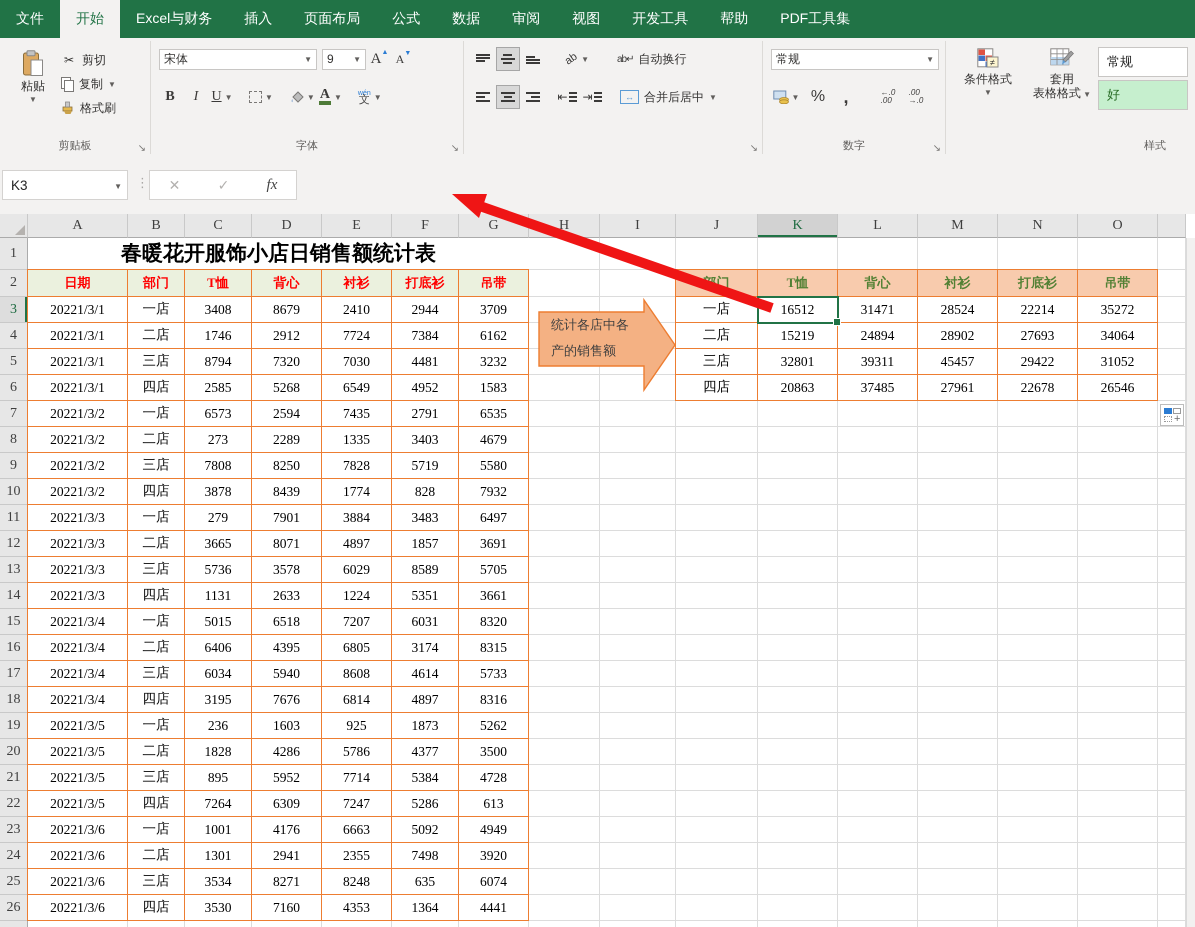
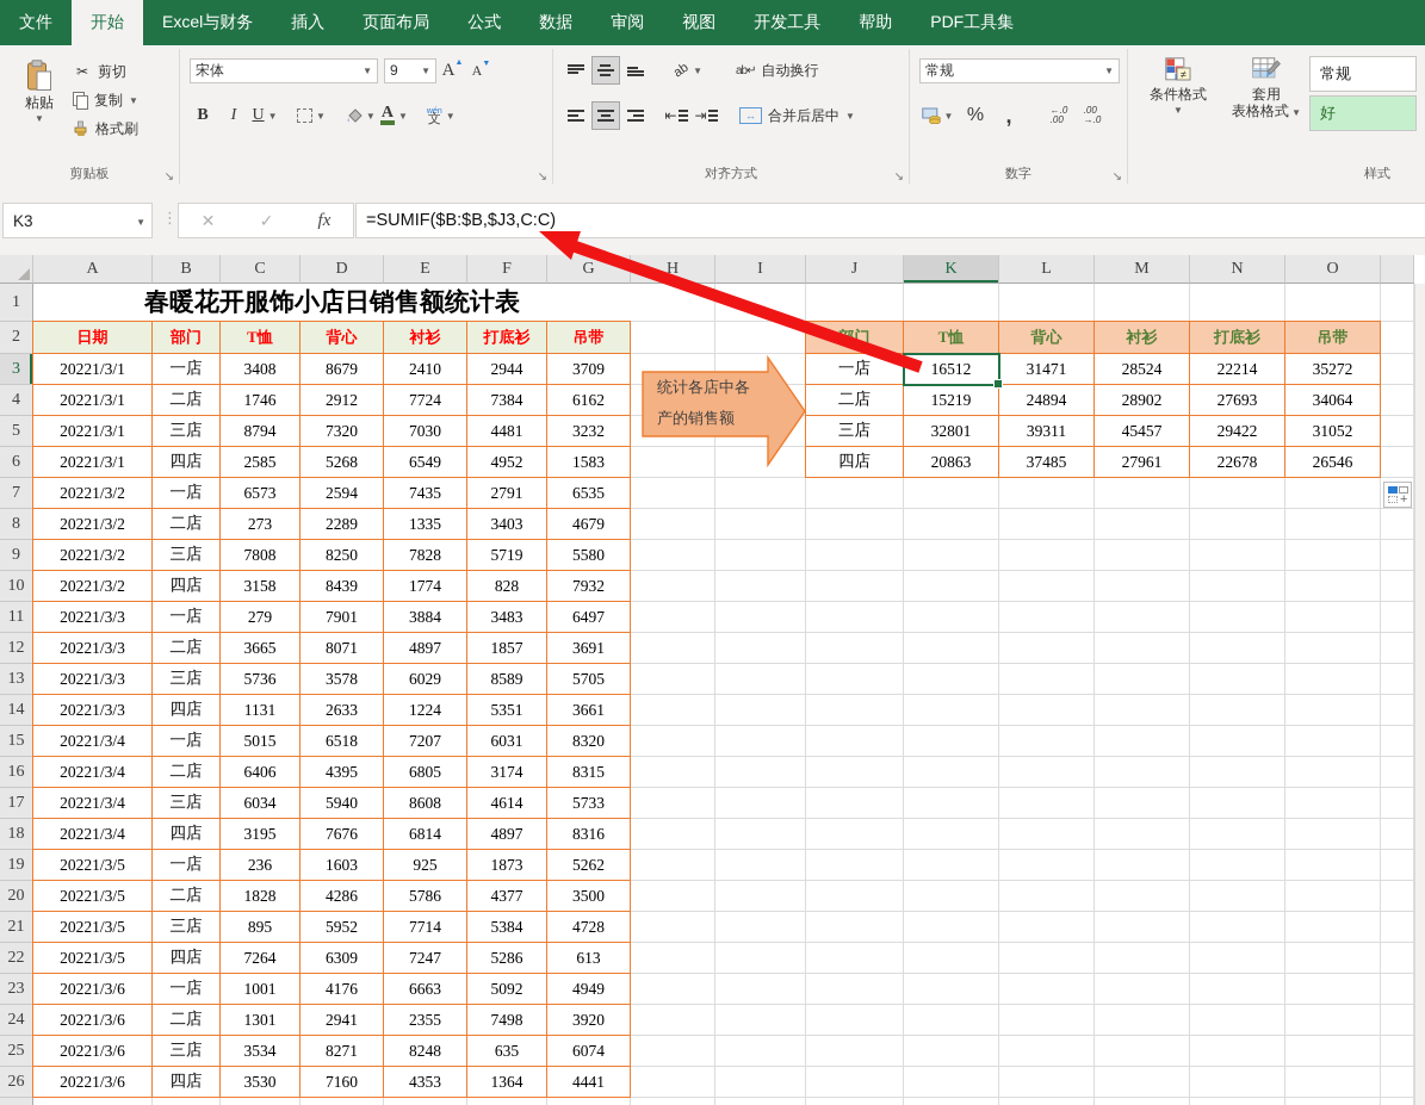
  文件
  开始
  Excel与财务
  插入
  页面布局
  公式
  数据
  审阅
  视图
  开发工具
  帮助
  PDF工具集
  粘贴
  ▼
  ✂
  剪切
  复制
  ▼
  格式刷
  剪贴板
  ↘
  宋体
  ▼
  9
  ▼
  A
  ▲
  A
  ▼
  B
  I
  U
  ▼
  ▼
  ▼
  A
  ▼
  文
  ▼
- 字体
  ↘
  ▼
  ab↵
  自动换行
  ⇤
  ⇥
  ↔
  合并后居中
  ▼
+ 对齐方式
  ↘
  常规
  ▼
  ▼
  %
  ,
  ←.0
  .00
  .00
  →.0
  数字
  ↘
  ≠
  条件格式
  ▼
  套用
  表格格式 ▼
  常规
  好
  样式
  K3
  ▼
  ⋮
  ✕
  ✓
  fx
+ =SUMIF($B:$B,$J3,C:C)
  A
  B
  C
  D
  E
  F
  G
  H
  I
  J
  K
  L
  M
  N
  O
  1
  2
  3
  4
  5
  6
  7
  8
  9
  10
  11
  12
  13
  14
  15
  16
  17
  18
  19
  20
  21
  22
  23
  24
  25
  26
  春暖花开服饰小店日销售额统计表
  日期
  部门
  T恤
  背心
  衬衫
  打底衫
  吊带
  20221/3/1
  一店
  3408
  8679
  2410
  2944
  3709
  20221/3/1
  二店
  1746
  2912
  7724
  7384
  6162
  20221/3/1
  三店
  8794
  7320
  7030
  4481
  3232
  20221/3/1
  四店
  2585
  5268
  6549
  4952
  1583
  20221/3/2
  一店
  6573
  2594
  7435
  2791
  6535
  20221/3/2
  二店
  273
  2289
  1335
  3403
  4679
  20221/3/2
  三店
  7808
  8250
  7828
  5719
  5580
  20221/3/2
  四店
- 3878
+ 3158
  8439
  1774
  828
  7932
  20221/3/3
  一店
  279
  7901
  3884
  3483
  6497
  20221/3/3
  二店
  3665
  8071
  4897
  1857
  3691
  20221/3/3
  三店
  5736
  3578
  6029
  8589
  5705
  20221/3/3
  四店
  1131
  2633
  1224
  5351
  3661
  20221/3/4
  一店
  5015
  6518
  7207
  6031
  8320
  20221/3/4
  二店
  6406
  4395
  6805
  3174
  8315
  20221/3/4
  三店
  6034
  5940
  8608
  4614
  5733
  20221/3/4
  四店
  3195
  7676
  6814
  4897
  8316
  20221/3/5
  一店
  236
  1603
  925
  1873
  5262
  20221/3/5
  二店
  1828
  4286
  5786
  4377
  3500
  20221/3/5
  三店
  895
  5952
  7714
  5384
  4728
  20221/3/5
  四店
  7264
  6309
  7247
  5286
  613
  20221/3/6
  一店
  1001
  4176
  6663
  5092
  4949
  20221/3/6
  二店
  1301
  2941
  2355
  7498
  3920
  20221/3/6
  三店
  3534
  8271
  8248
  635
  6074
  20221/3/6
  四店
  3530
  7160
  4353
  1364
  4441
  T恤
  背心
  衬衫
  打底衫
  吊带
  一店
  16512
  31471
  28524
  22214
  35272
  二店
  15219
  24894
  28902
  27693
  34064
  三店
  32801
  39311
  45457
  29422
  31052
  四店
  20863
  37485
  27961
  22678
  26546
  统计各店中各
  产的销售额
  +
